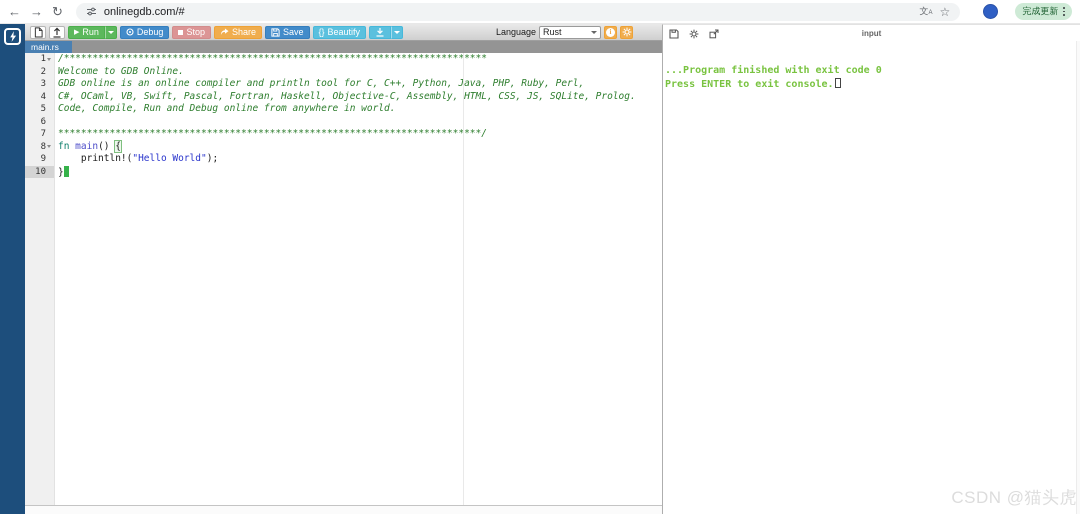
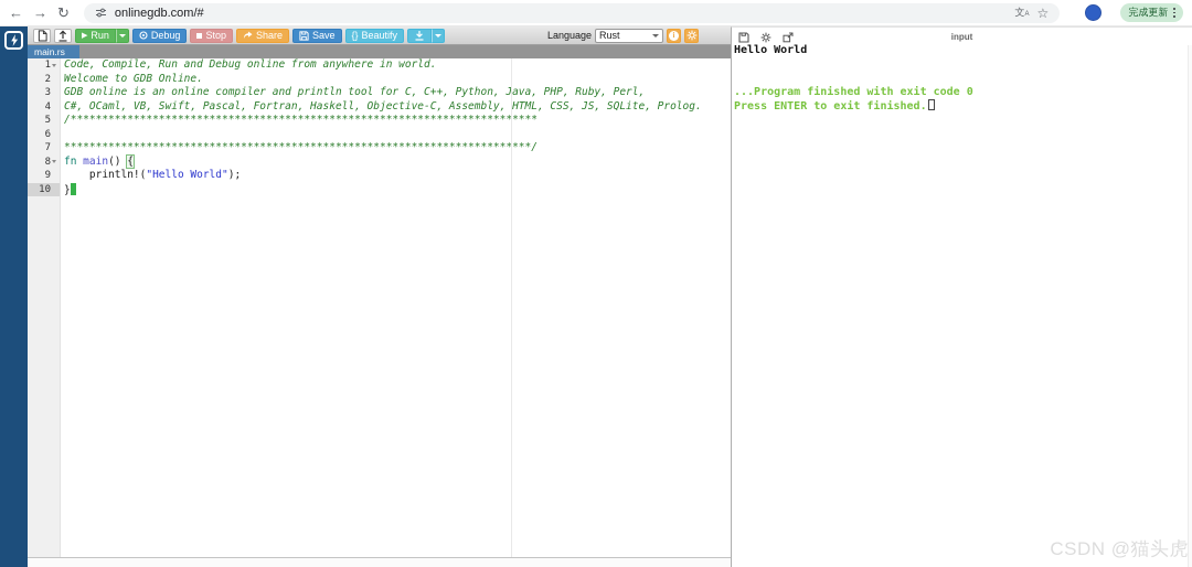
  ←
  →
  ↻
  onlinegdb.com/#
  文
  ☆
  完成更新
  Run
  Debug
  Stop
  Share
  Save
  {}
  Beautify
  Language
  Rust
  i
  main.rs
  1
  2
  3
  4
  5
  6
  7
  8
  9
  10
- /**************************************************************************
+ Code, Compile, Run and Debug online from anywhere in world.
  Welcome to GDB Online.
  GDB online is an online compiler and println tool for C, C++, Python, Java, PHP, Ruby, Perl,
  C#, OCaml, VB, Swift, Pascal, Fortran, Haskell, Objective-C, Assembly, HTML, CSS, JS, SQLite, Prolog.
- Code, Compile, Run and Debug online from anywhere in world.
+ /**************************************************************************
  **************************************************************************/
  fn main() {
  println!("Hello World");
  }
  input
+ Hello World
  ...Program finished with exit code 0
- Press ENTER to exit console.
+ Press ENTER to exit finished.
  CSDN @猫头虎
